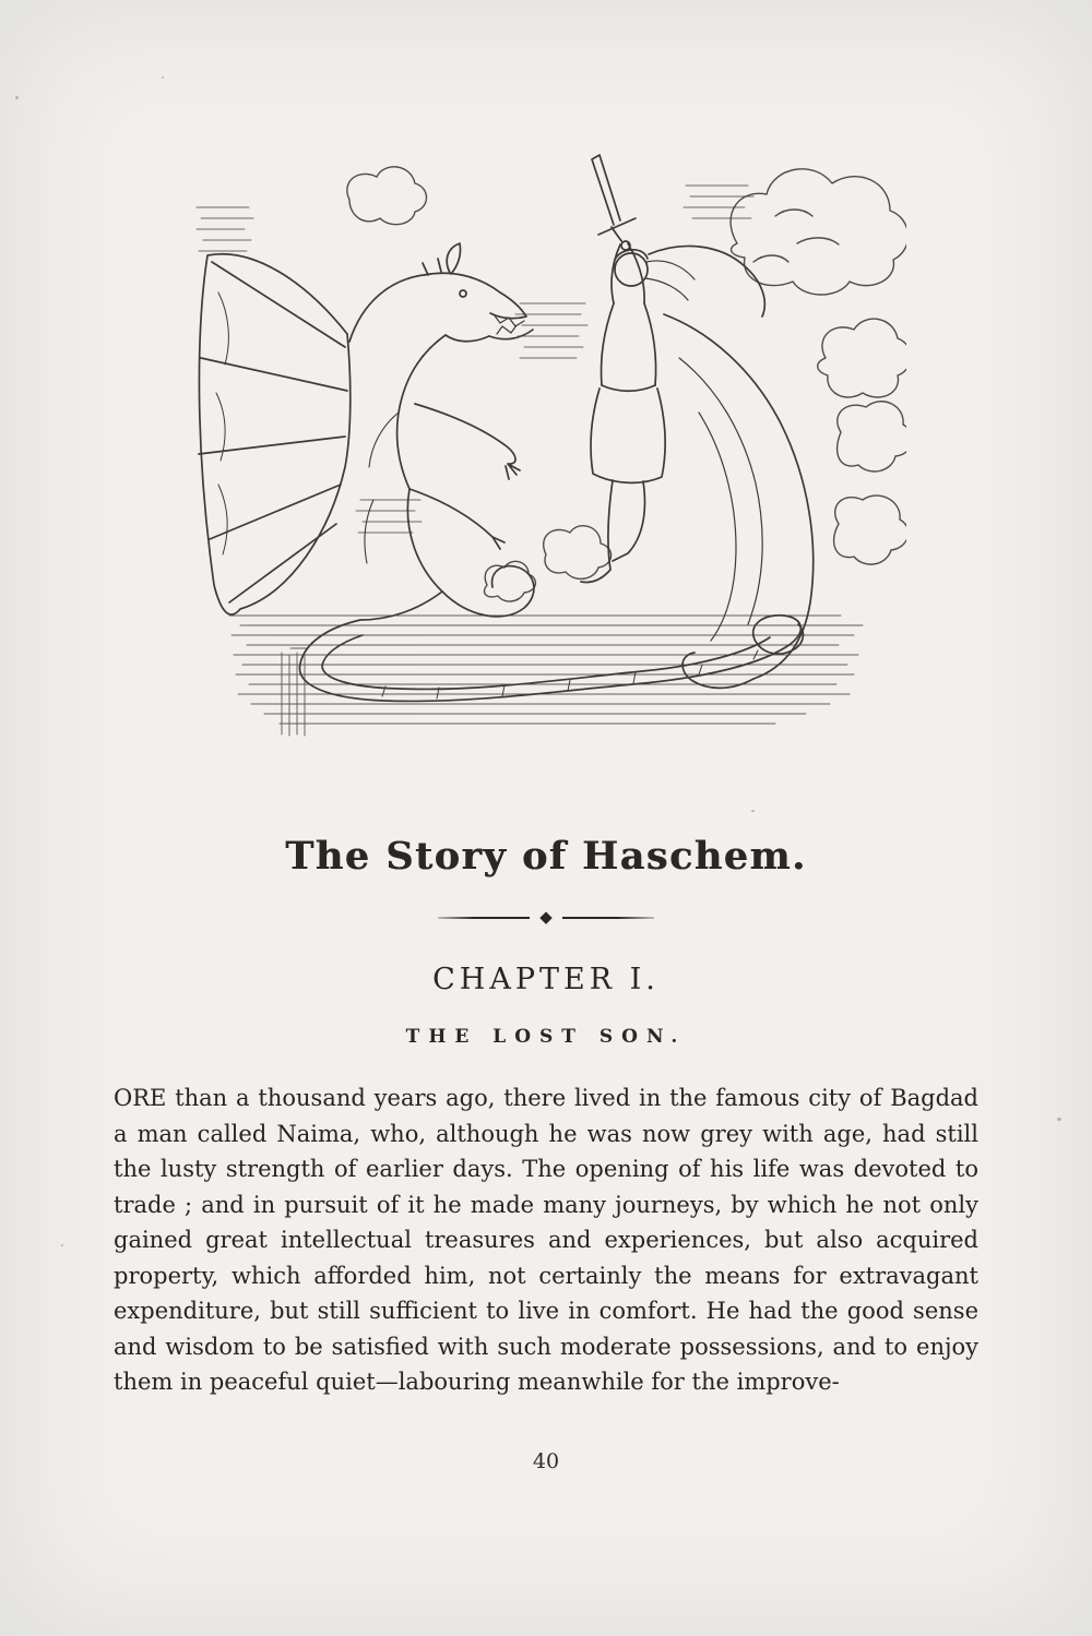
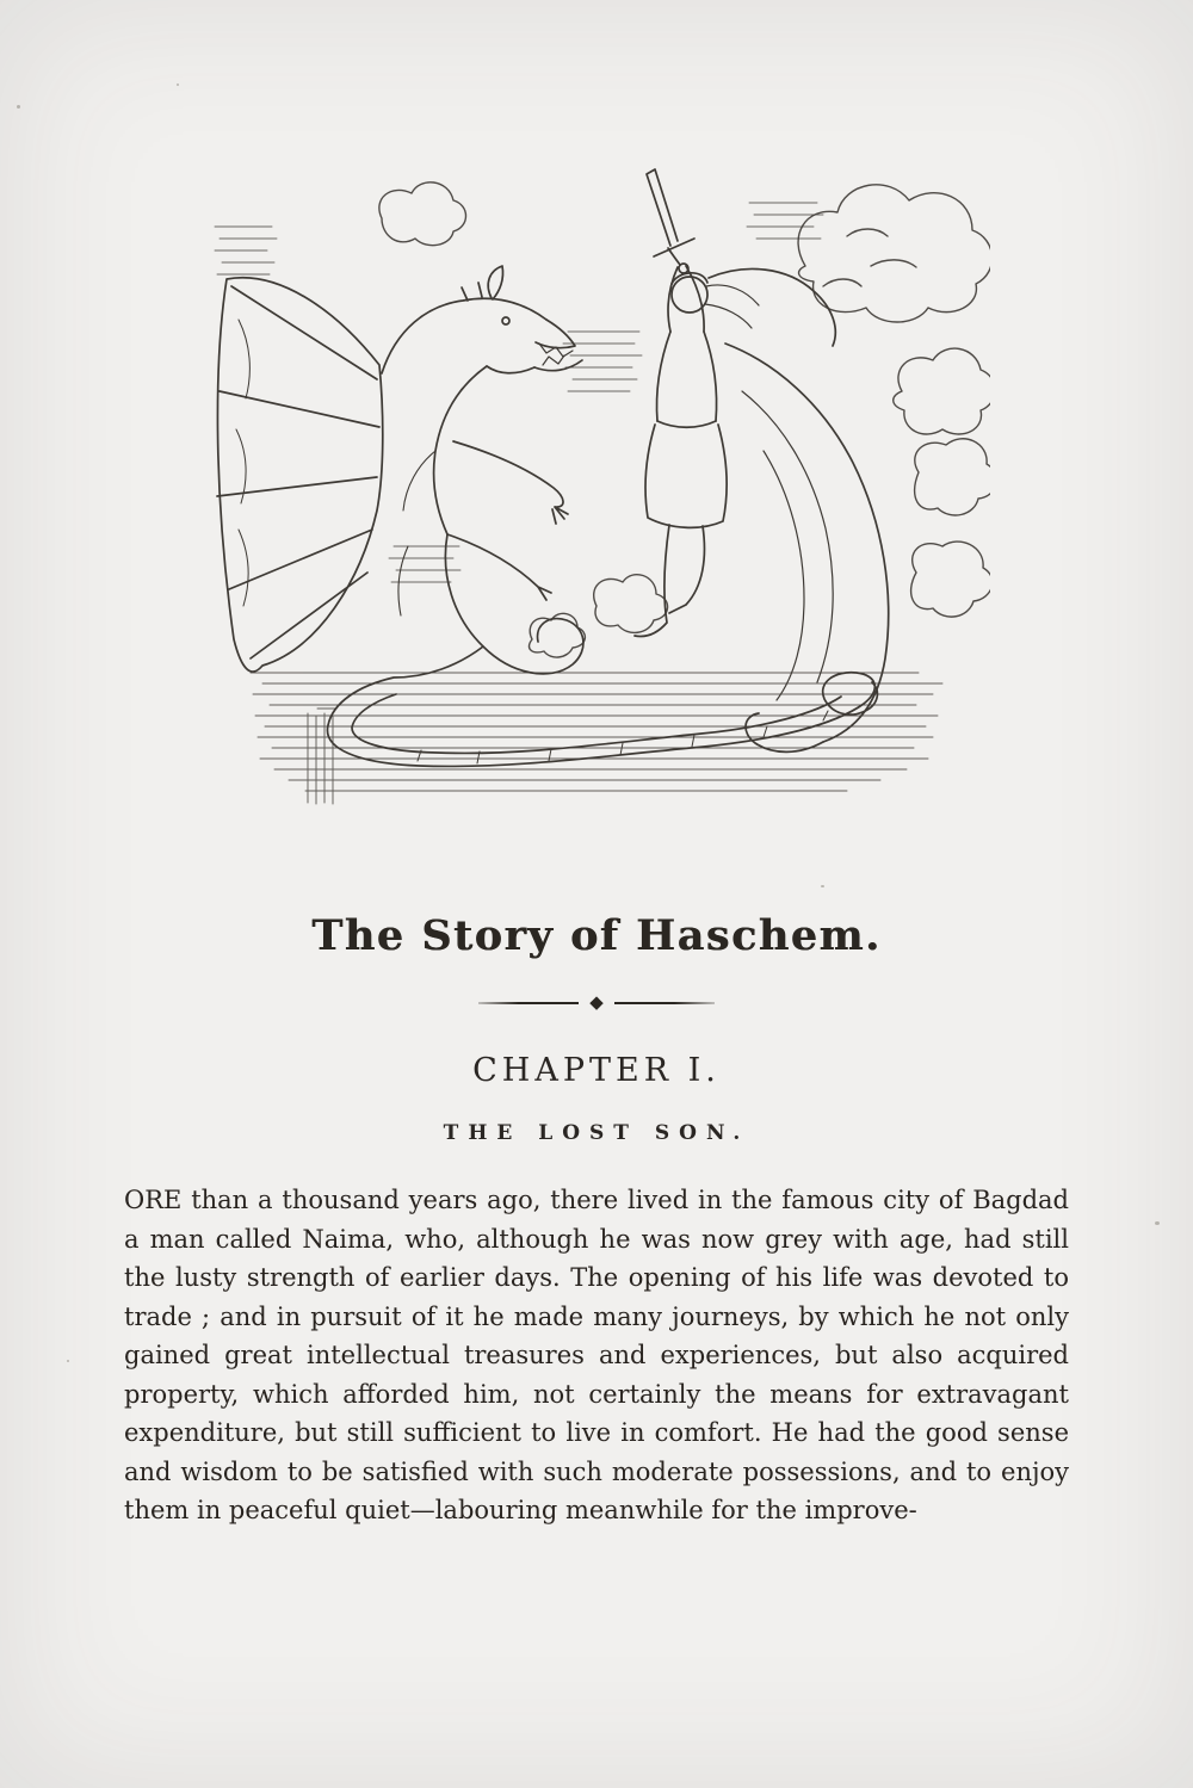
  The Story of Haschem.
  ◆
  CHAPTER I.
  THE LOST SON.
  ORE than a thousand years ago, there lived in the famous city of Bagdad a man called Naima, who, although he was now grey with age, had still the lusty strength of earlier days. The opening of his life was devoted to trade ; and in pursuit of it he made many journeys, by which he not only gained great intellectual treasures and experiences, but also acquired property, which afforded him, not certainly the means for extravagant expenditure, but still sufficient to live in comfort. He had the good sense and wisdom to be satisfied with such moderate possessions, and to enjoy them in peaceful quiet—labouring meanwhile for the improve-
- 40
